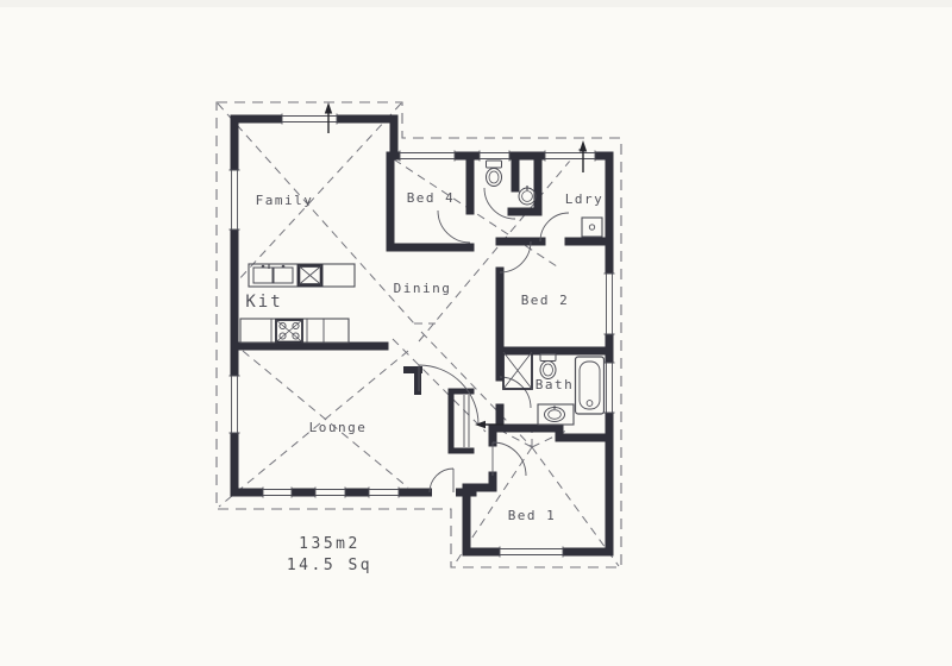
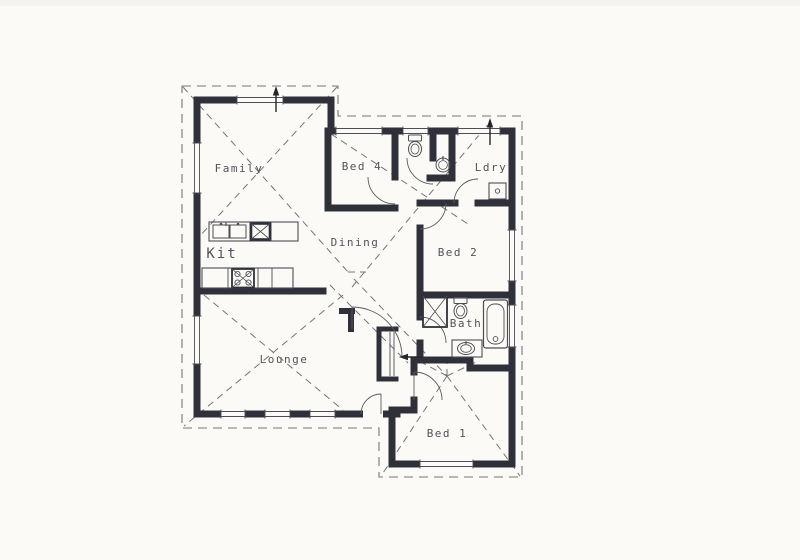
  Family
  Bed 4
  Ldry
  Kit
  Dining
  Bed 2
  Bath
  Lounge
  Bed 1
- 135m2
- 14.5 Sq
